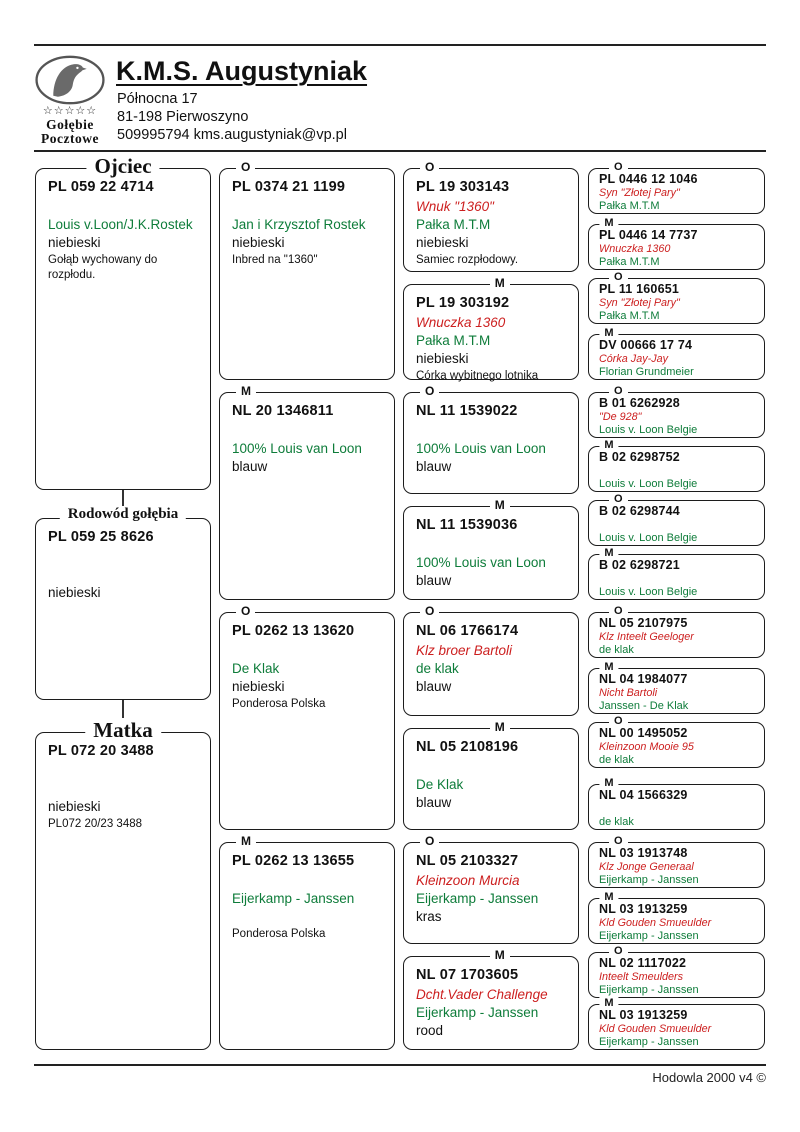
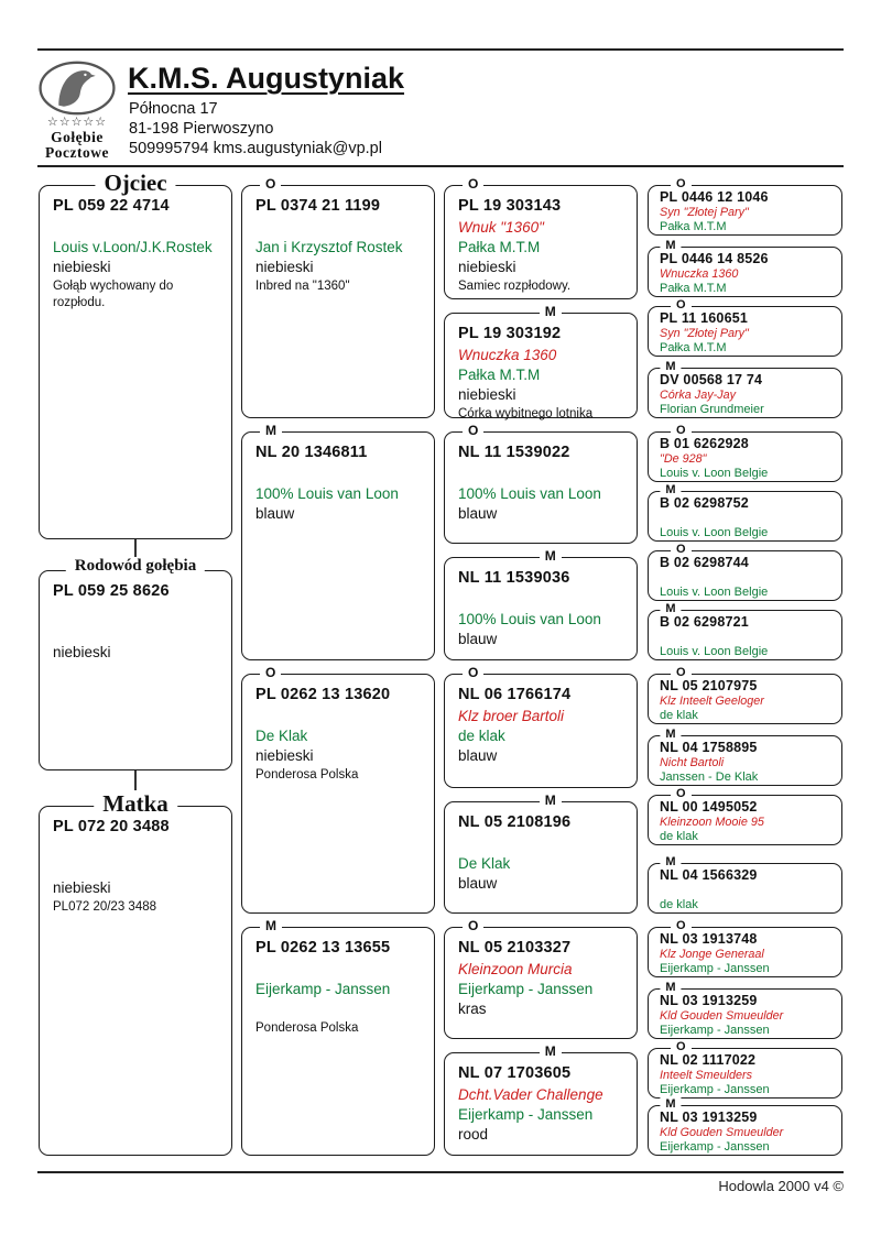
  ☆☆☆☆☆
  Gołębie
  Pocztowe
  K.M.S. Augustyniak
  Północna 17
  81-198 Pierwoszyno
  509995794 kms.augustyniak@vp.pl
  Ojciec
  PL 059 22 4714
  Louis v.Loon/J.K.Rostek
  niebieski
  Gołąb wychowany do rozpłodu.
  Rodowód gołębia
  PL 059 25 8626
  niebieski
  Matka
  PL 072 20 3488
  niebieski
  PL072 20/23 3488
  O
  PL 0374 21 1199
  Jan i Krzysztof Rostek
  niebieski
  Inbred na "1360"
  M
  NL 20 1346811
  100% Louis van Loon
  blauw
  O
  PL 0262 13 13620
  De Klak
  niebieski
  Ponderosa Polska
  M
  PL 0262 13 13655
  Eijerkamp - Janssen
  Ponderosa Polska
  O
  PL 19 303143
  Wnuk "1360"
  Pałka M.T.M
  niebieski
  Samiec rozpłodowy.
  M
  PL 19 303192
  Wnuczka 1360
  Pałka M.T.M
  niebieski
  Córka wybitnego lotnika
  O
  NL 11 1539022
  100% Louis van Loon
  blauw
  M
  NL 11 1539036
  100% Louis van Loon
  blauw
  O
  NL 06 1766174
  Klz broer Bartoli
  de klak
  blauw
  M
  NL 05 2108196
  De Klak
  blauw
  O
  NL 05 2103327
  Kleinzoon Murcia
  Eijerkamp - Janssen
  kras
  M
  NL 07 1703605
  Dcht.Vader Challenge
  Eijerkamp - Janssen
  rood
  O
  PL 0446 12 1046
  Syn "Złotej Pary"
  Pałka M.T.M
  M
- PL 0446 14 7737
+ PL 0446 14 8526
  Wnuczka 1360
  Pałka M.T.M
  O
  PL 11 160651
  Syn "Złotej Pary"
  Pałka M.T.M
  M
- DV 00666 17 74
+ DV 00568 17 74
  Córka Jay-Jay
  Florian Grundmeier
  O
  B 01 6262928
  "De 928"
  Louis v. Loon Belgie
  M
  B 02 6298752
  Louis v. Loon Belgie
  O
  B 02 6298744
  Louis v. Loon Belgie
  M
  B 02 6298721
  Louis v. Loon Belgie
  O
  NL 05 2107975
  Klz Inteelt Geeloger
  de klak
  M
- NL 04 1984077
+ NL 04 1758895
  Nicht Bartoli
  Janssen - De Klak
  O
  NL 00 1495052
  Kleinzoon Mooie 95
  de klak
  M
  NL 04 1566329
  de klak
  O
  NL 03 1913748
  Klz Jonge Generaal
  Eijerkamp - Janssen
  M
  NL 03 1913259
  Kld Gouden Smueulder
  Eijerkamp - Janssen
  O
  NL 02 1117022
  Inteelt Smeulders
  Eijerkamp - Janssen
  M
  NL 03 1913259
  Kld Gouden Smueulder
  Eijerkamp - Janssen
  Hodowla 2000 v4 ©
